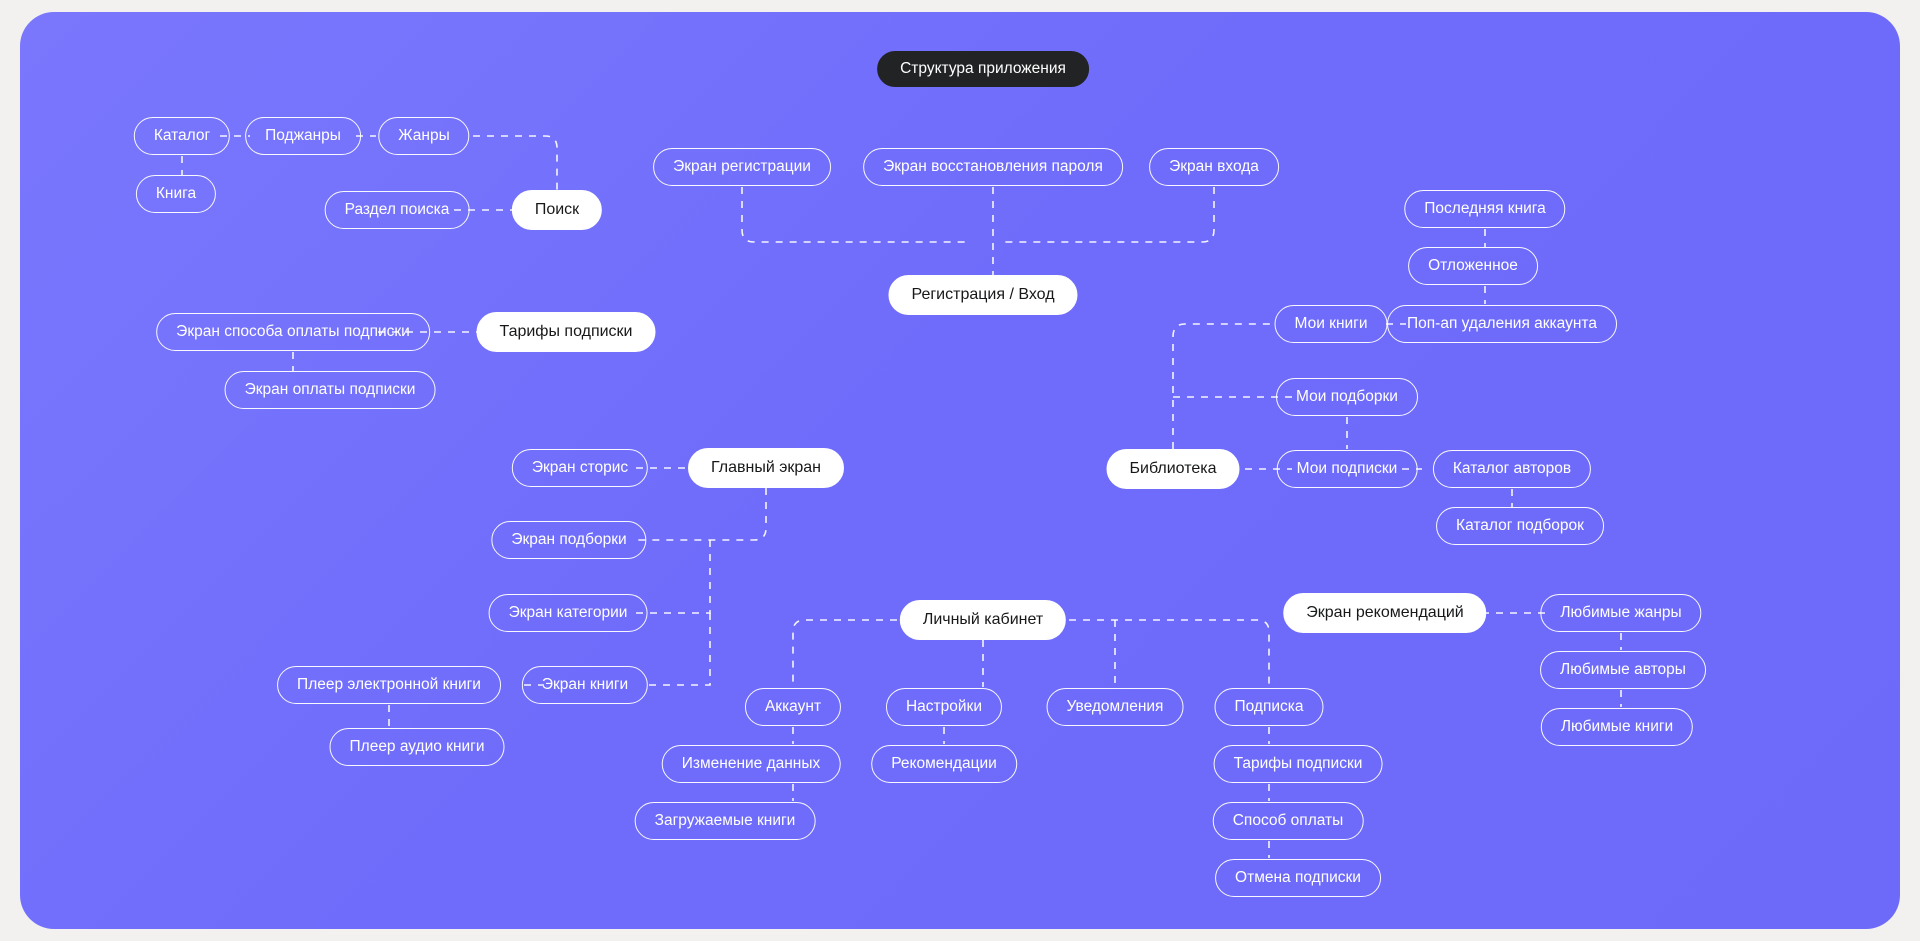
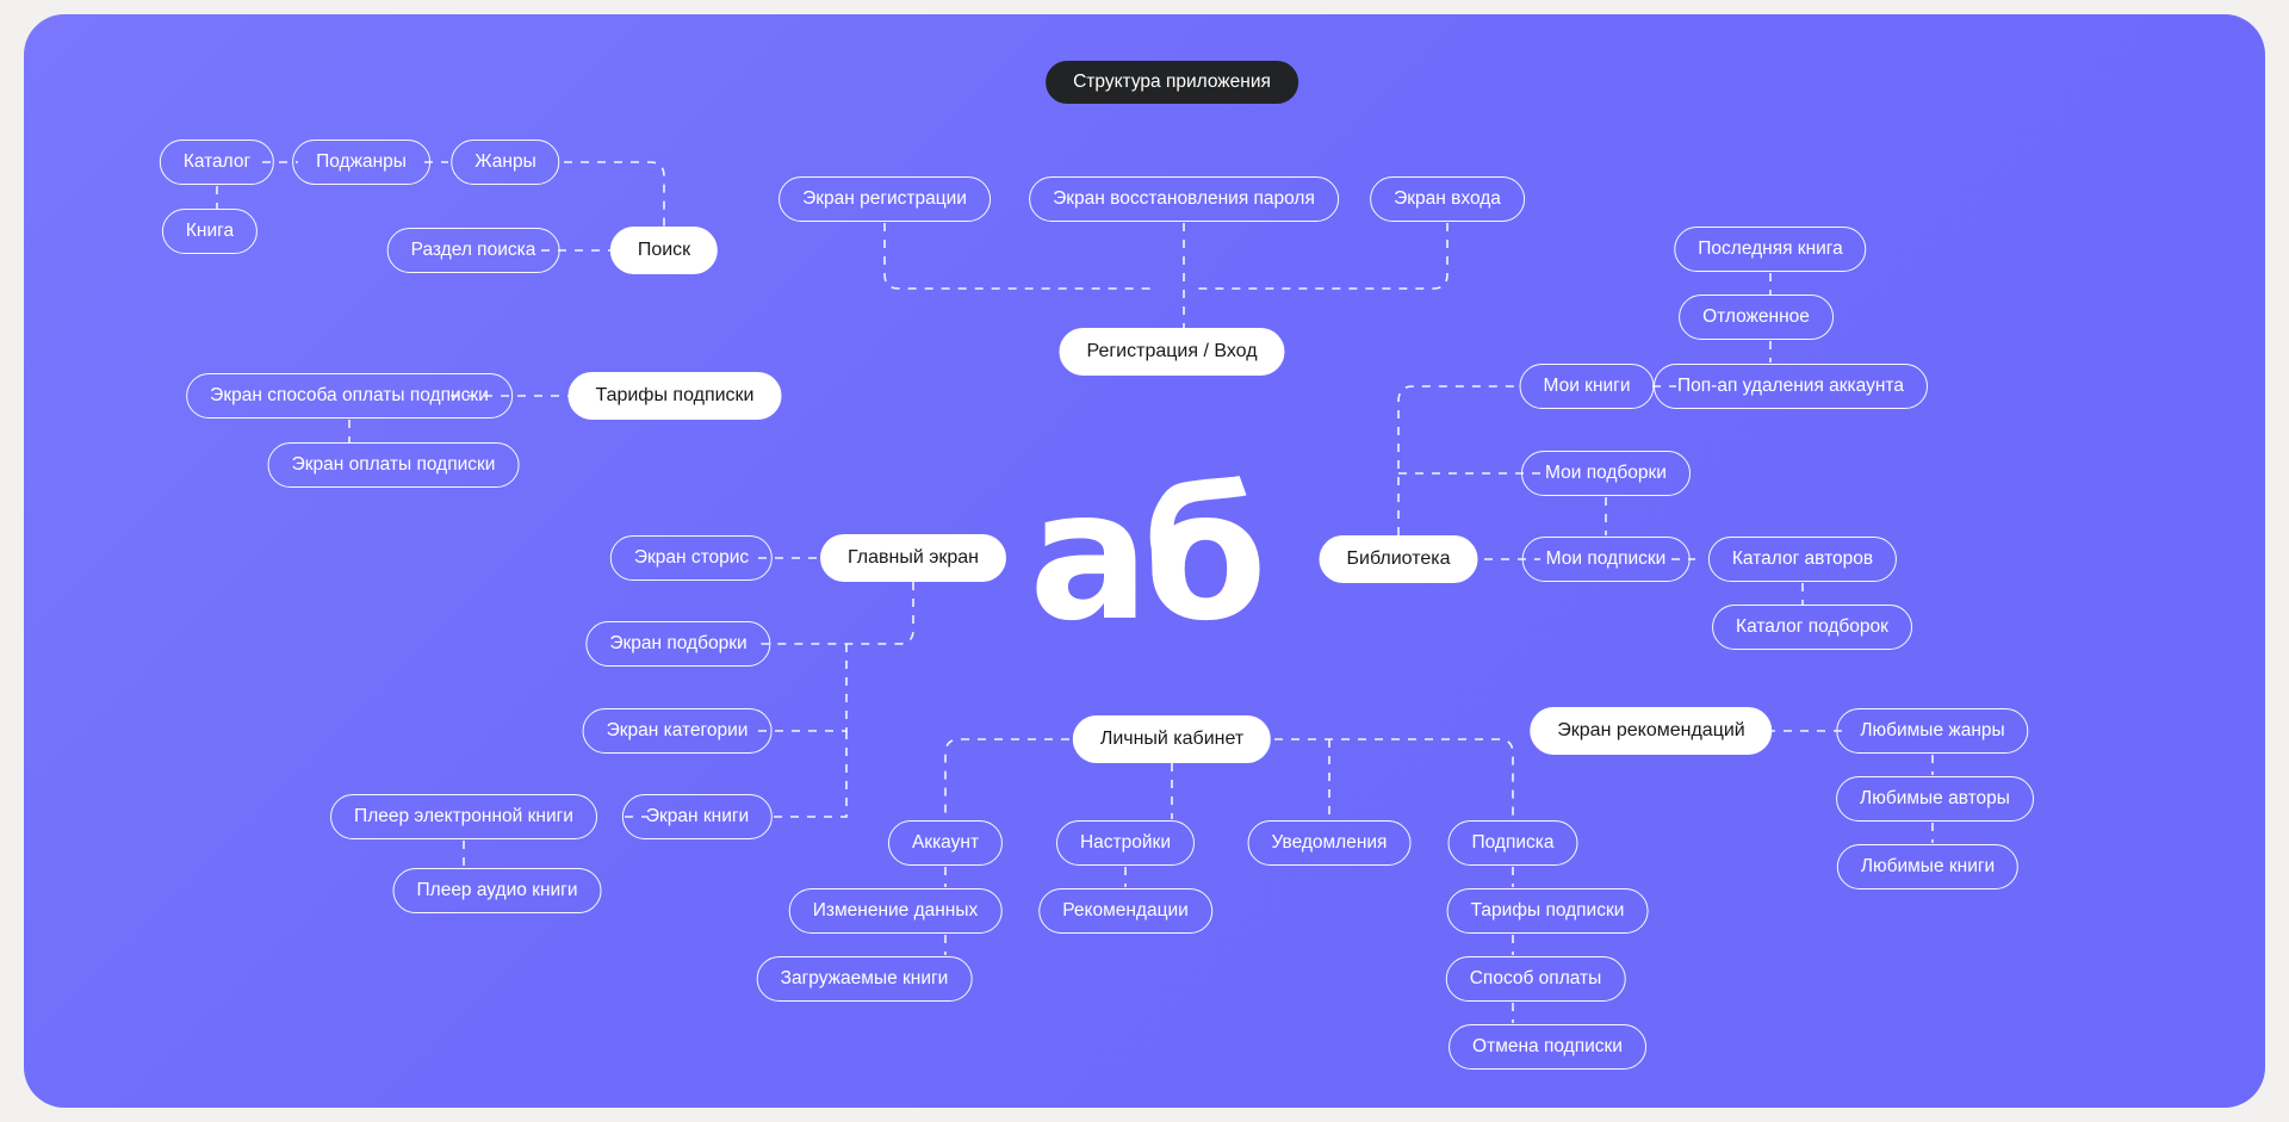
+ аб
  Структура приложения
  Каталог
  Поджанры
  Жанры
  Книга
  Раздел поиска
  Поиск
  Экран регистрации
  Экран восстановления пароля
  Экран входа
  Регистрация / Вход
  Последняя книга
  Отложенное
  Мои книги
  Поп-ап удаления аккаунта
  Мои подборки
  Библиотека
  Мои подписки
  Каталог авторов
  Каталог подборок
  Экран способа оплаты подписки
  Экран оплаты подписки
  Тарифы подписки
  Экран сторис
  Главный экран
  Экран подборки
  Экран категории
  Экран книги
  Плеер электронной книги
  Плеер аудио книги
  Личный кабинет
  Аккаунт
  Настройки
  Уведомления
  Подписка
  Изменение данных
  Рекомендации
  Тарифы подписки
  Загружаемые книги
  Способ оплаты
  Отмена подписки
  Экран рекомендаций
  Любимые жанры
  Любимые авторы
  Любимые книги
